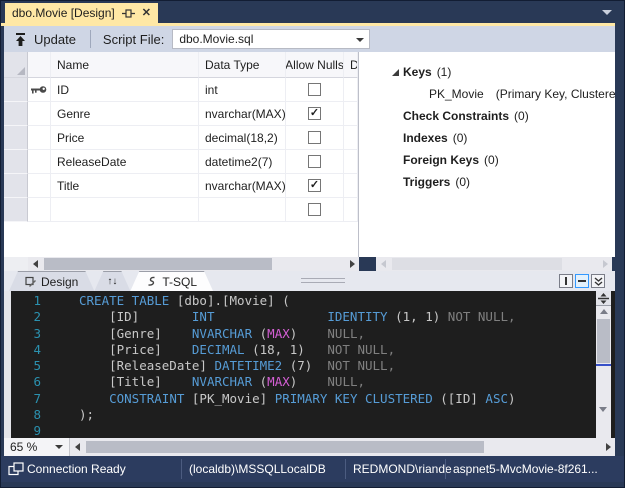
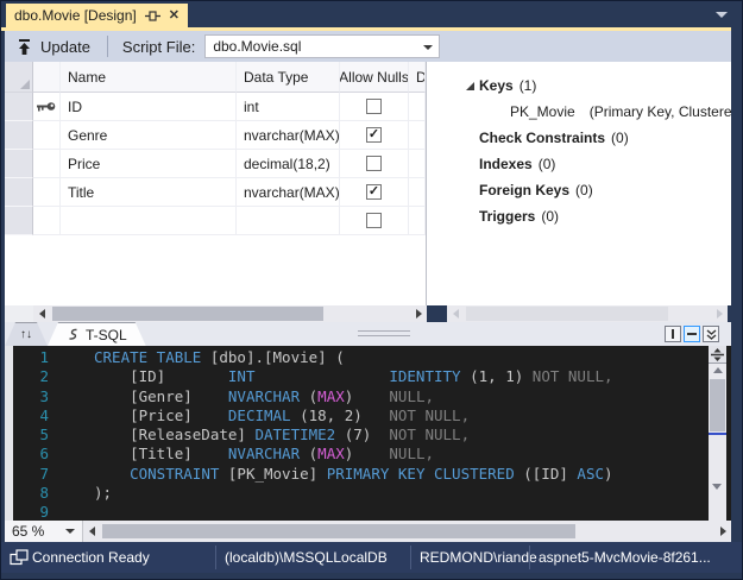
  dbo.Movie [Design]
  ✕
  Update
  Script File:
  dbo.Movie.sql
  Name
  Data Type
  Allow Nulls
  D
  ID
  int
  Genre
  nvarchar(MAX)
  ✓
  Price
  decimal(18,2)
- ReleaseDate
- datetime2(7)
  Title
  nvarchar(MAX)
  ✓
  Keys
  (1)
  PK_Movie
  (Primary Key, Clustere
  Check Constraints
  (0)
  Indexes
  (0)
  Foreign Keys
  (0)
  Triggers
  (0)
- Design
  ↑↓
  T-SQL
  1
  CREATE TABLE [dbo].[Movie] (
  2
  [ID] INT IDENTITY (1, 1) NOT NULL,
  3
  [Genre] NVARCHAR (MAX) NULL,
  4
- [Price] DECIMAL (18, 1) NOT NULL,
+ [Price] DECIMAL (18, 2) NOT NULL,
  5
  [ReleaseDate] DATETIME2 (7) NOT NULL,
  6
  [Title] NVARCHAR (MAX) NULL,
  7
  CONSTRAINT [PK_Movie] PRIMARY KEY CLUSTERED ([ID] ASC)
  8
  );
  9
  65 %
  Connection Ready
  (localdb)\MSSQLLocalDB
  REDMOND\riande
  aspnet5-MvcMovie-8f261...
